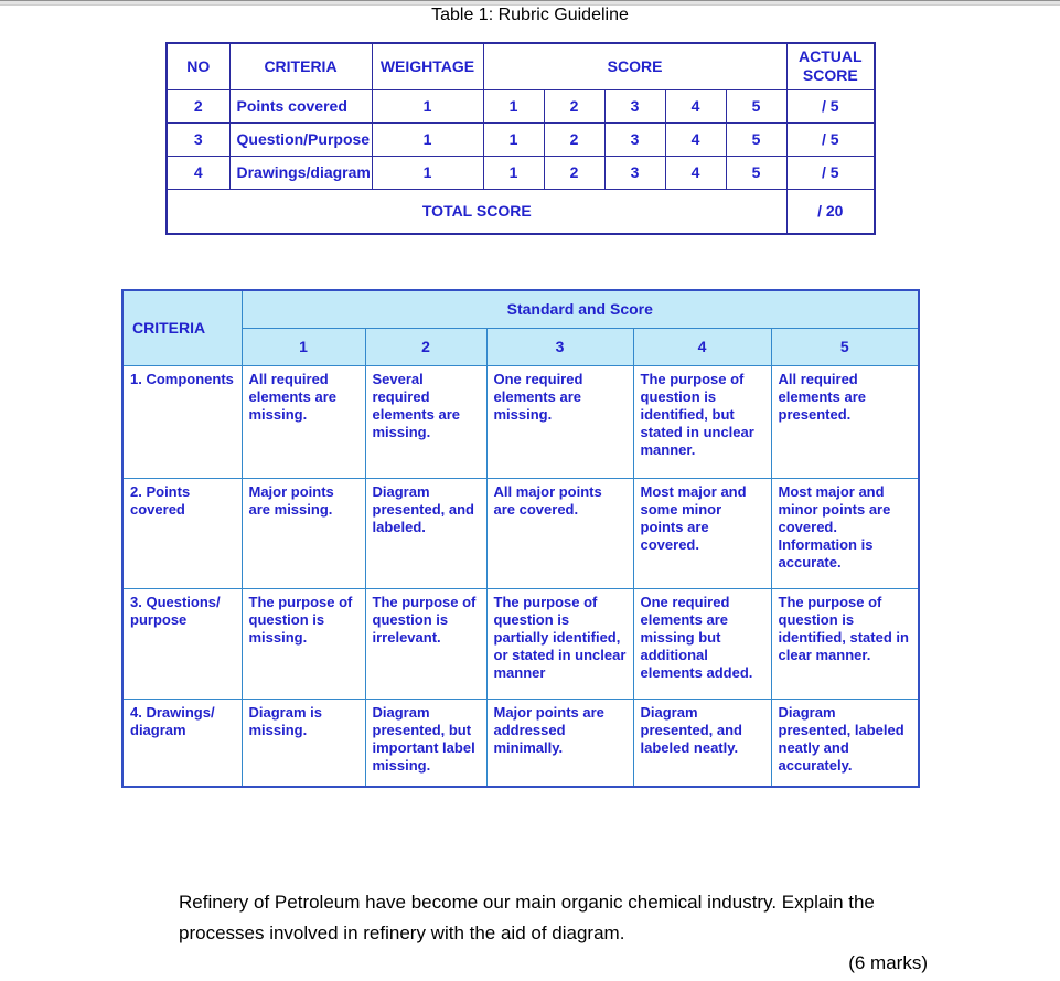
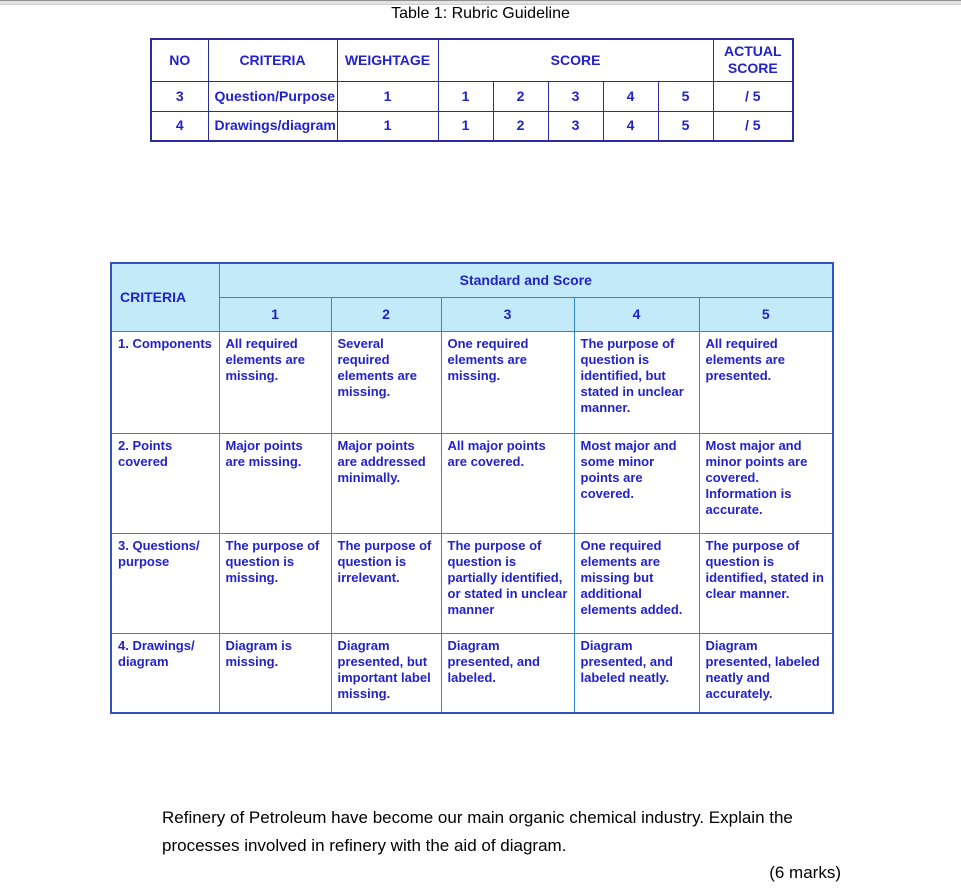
  Table 1: Rubric Guideline
  NO	CRITERIA	WEIGHTAGE	SCORE	ACTUAL SCORE
- 2	Points covered	1	1	2	3	4	5	/ 5
  3	Question/Purpose	1	1	2	3	4	5	/ 5
  4	Drawings/diagram	1	1	2	3	4	5	/ 5
- TOTAL SCORE	/ 20
  CRITERIA	Standard and Score
  1	2	3	4	5
  1. Components	All required elements are missing.	Several required elements are missing.	One required elements are missing.	The purpose of question is identified, but stated in unclear manner.	All required elements are presented.
- 2. Points covered	Major points are missing.	Diagram presented, and labeled.	All major points are covered.	Most major and some minor points are covered.	Most major and minor points are covered. Information is accurate.
+ 2. Points covered	Major points are missing.	Major points are addressed minimally.	All major points are covered.	Most major and some minor points are covered.	Most major and minor points are covered. Information is accurate.
  3. Questions/ purpose	The purpose of question is missing.	The purpose of question is irrelevant.	The purpose of question is partially identified, or stated in unclear manner	One required elements are missing but additional elements added.	The purpose of question is identified, stated in clear manner.
- 4. Drawings/ diagram	Diagram is missing.	Diagram presented, but important label missing.	Major points are addressed minimally.	Diagram presented, and labeled neatly.	Diagram presented, labeled neatly and accurately.
+ 4. Drawings/ diagram	Diagram is missing.	Diagram presented, but important label missing.	Diagram presented, and labeled.	Diagram presented, and labeled neatly.	Diagram presented, labeled neatly and accurately.
  Refinery of Petroleum have become our main organic chemical industry. Explain the
  processes involved in refinery with the aid of diagram.
  (6 marks)
